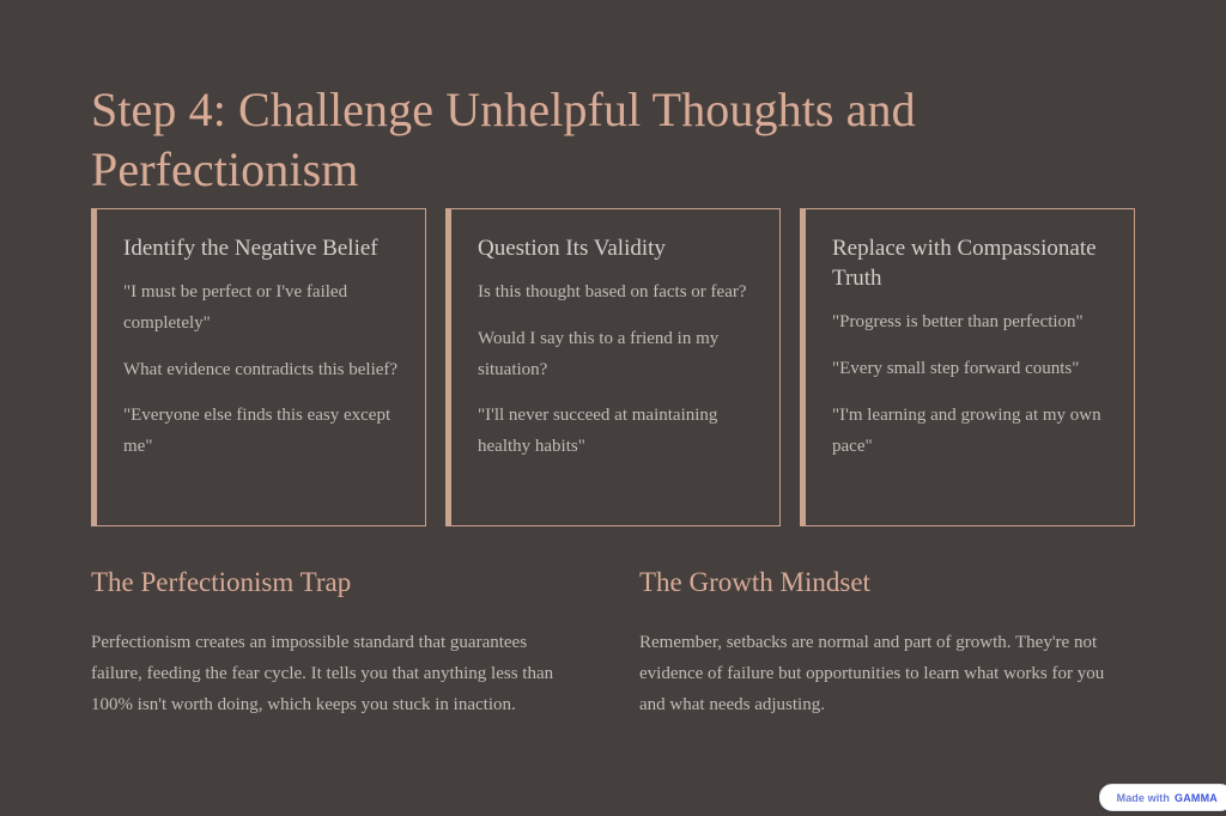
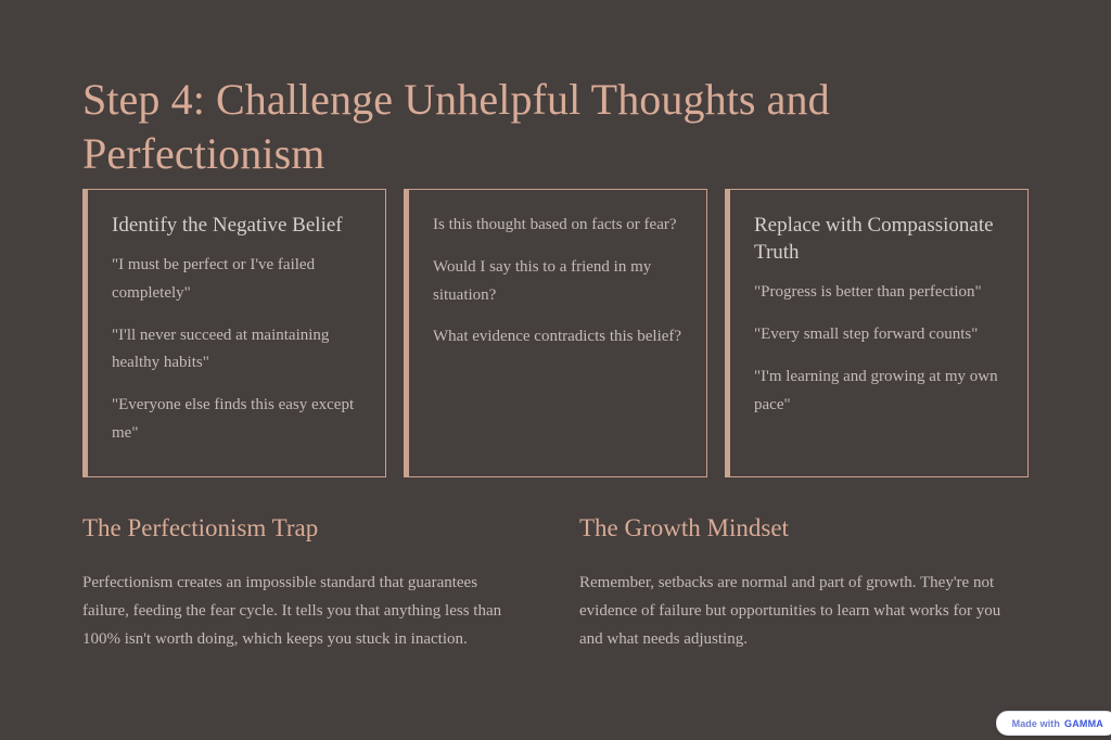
  Step 4: Challenge Unhelpful Thoughts and Perfectionism
  Identify the Negative Belief
  "I must be perfect or I've failed completely"
- What evidence contradicts this belief?
+ "I'll never succeed at maintaining healthy habits"
  "Everyone else finds this easy except me"
- Question Its Validity
  Is this thought based on facts or fear?
  Would I say this to a friend in my situation?
- "I'll never succeed at maintaining healthy habits"
+ What evidence contradicts this belief?
  Replace with Compassionate Truth
  "Progress is better than perfection"
  "Every small step forward counts"
  "I'm learning and growing at my own pace"
  The Perfectionism Trap
  Perfectionism creates an impossible standard that guarantees failure, feeding the fear cycle. It tells you that anything less than 100% isn't worth doing, which keeps you stuck in inaction.
  The Growth Mindset
  Remember, setbacks are normal and part of growth. They're not evidence of failure but opportunities to learn what works for you and what needs adjusting.
  Made with
  GAMMA
